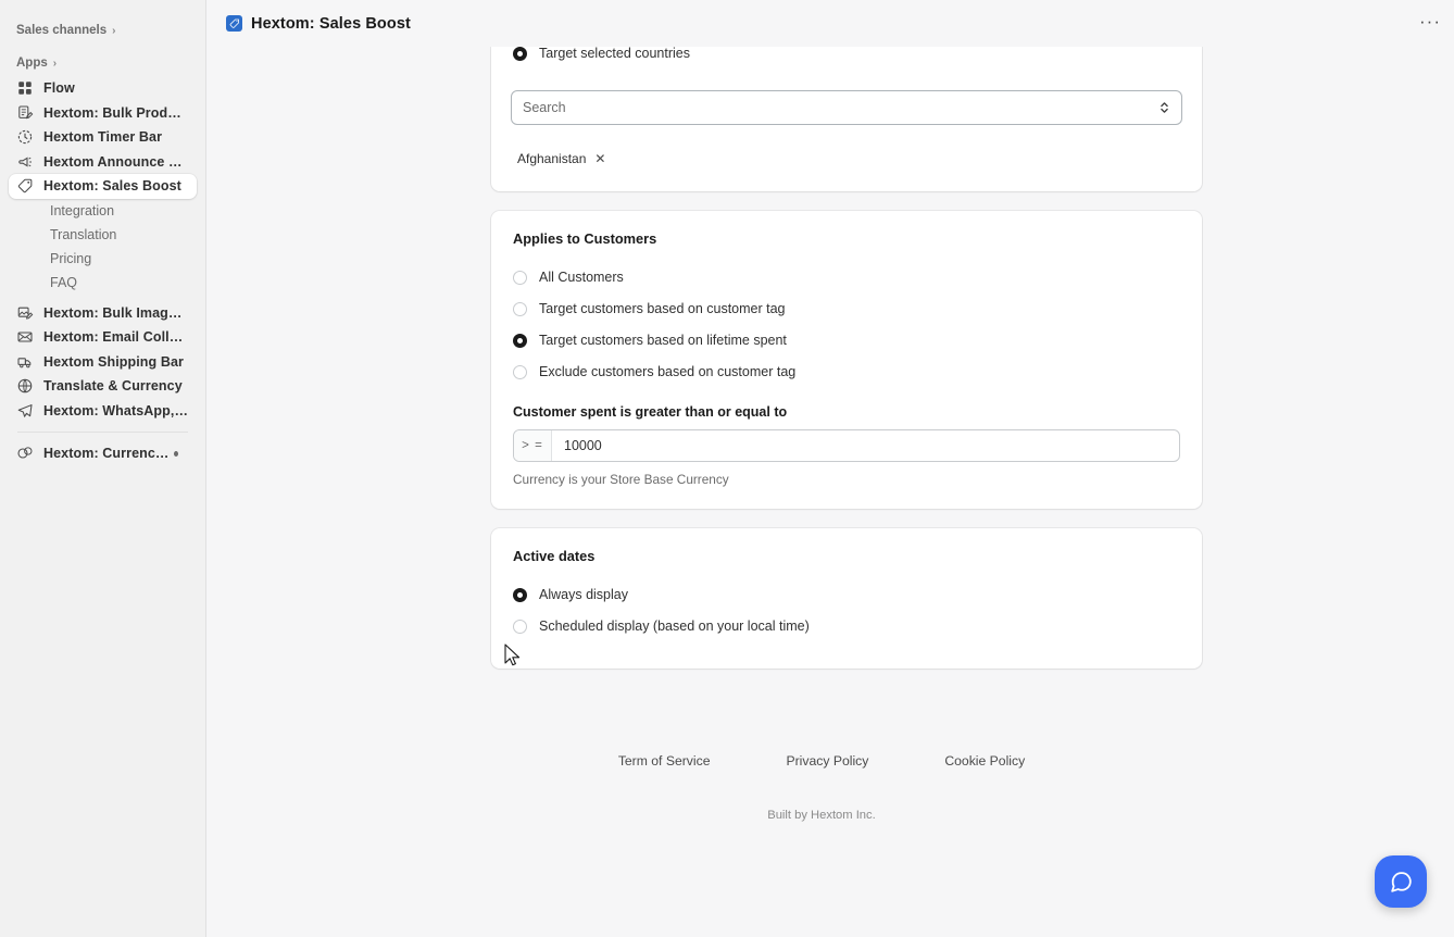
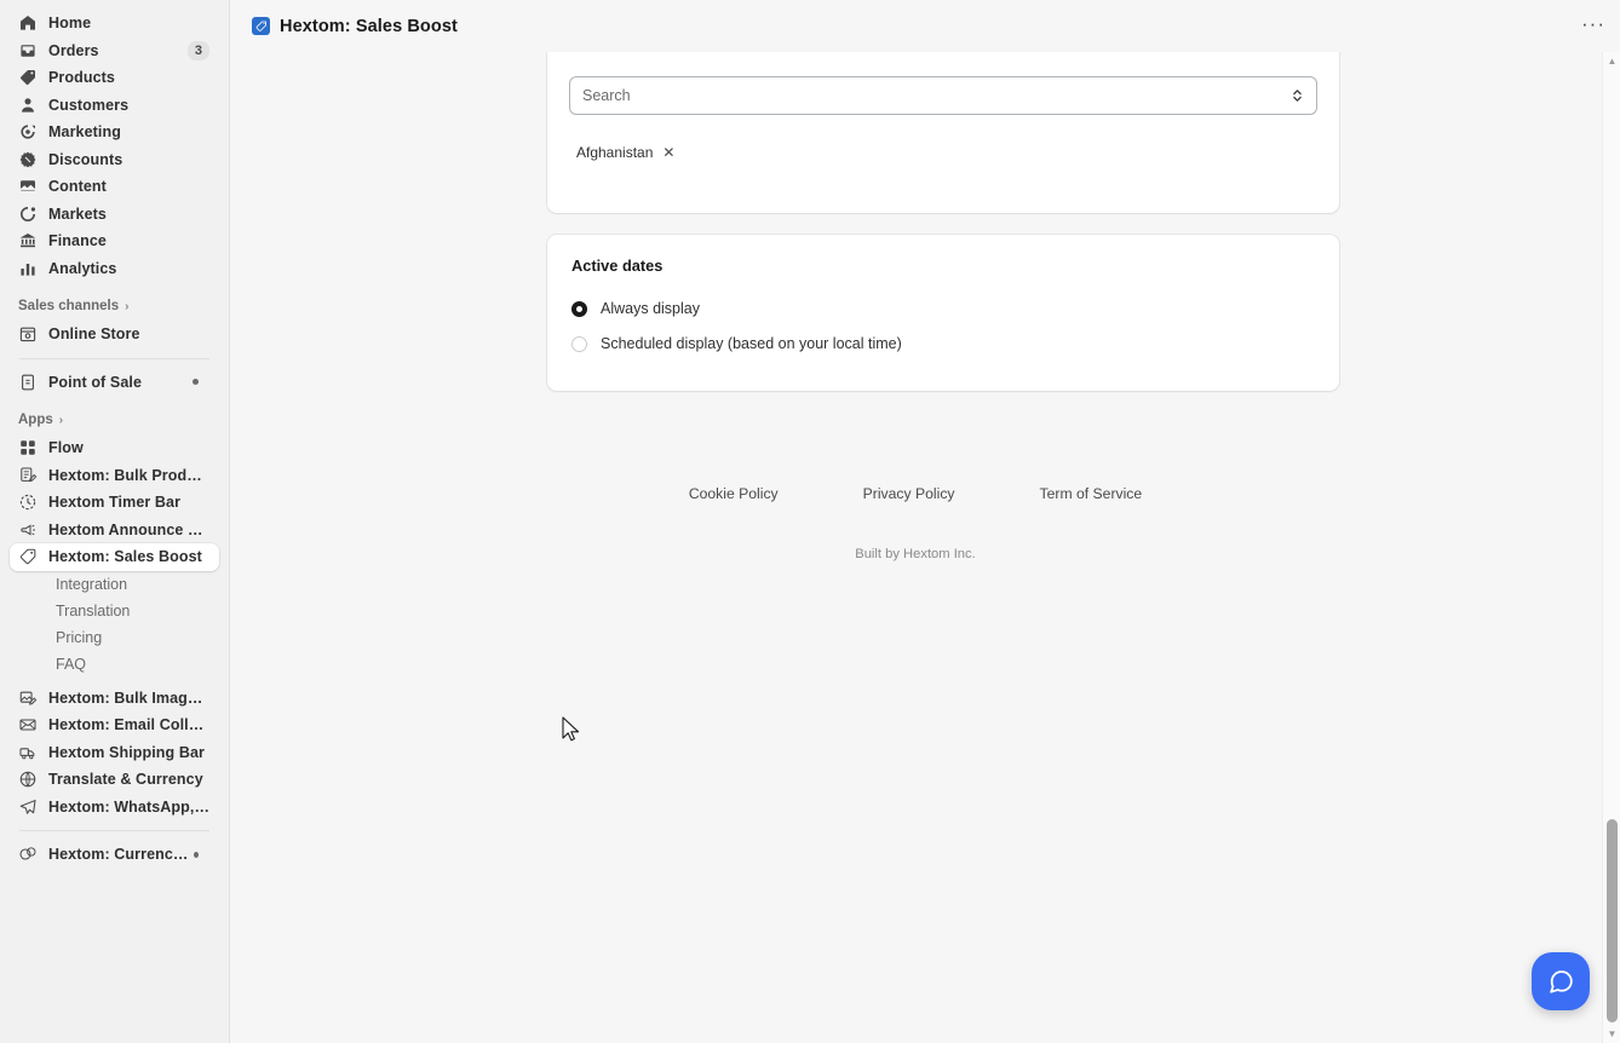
+ Home
+ Orders
+ 3
+ Products
+ Customers
+ Marketing
+ Discounts
+ Content
+ Markets
+ Finance
+ Analytics
  Sales channels
  ›
+ Online Store
+ Point of Sale
  Apps
  ›
  Flow
  Hextom: Bulk Product
  Hextom Timer Bar
  Hextom Announce Ba
  Hextom: Sales Boost
  Integration
  Translation
  Pricing
  FAQ
  Hextom: Bulk Image E
  Hextom: Email Collect
  Hextom Shipping Bar
  Translate & Currency
  Hextom: WhatsApp, S
  Hextom: Currency C
  Hextom: Sales Boost
  ···
- Target selected countries
  Search
  Afghanistan
  ✕
- Applies to Customers
- All Customers
- Target customers based on customer tag
- Target customers based on lifetime spent
- Exclude customers based on customer tag
- Customer spent is greater than or equal to
- > =
- 10000
- Currency is your Store Base Currency
  Active dates
  Always display
  Scheduled display (based on your local time)
- Term of Service
+ Cookie Policy
  Privacy Policy
- Cookie Policy
+ Term of Service
  Built by Hextom Inc.
+ ▲
+ ▼
